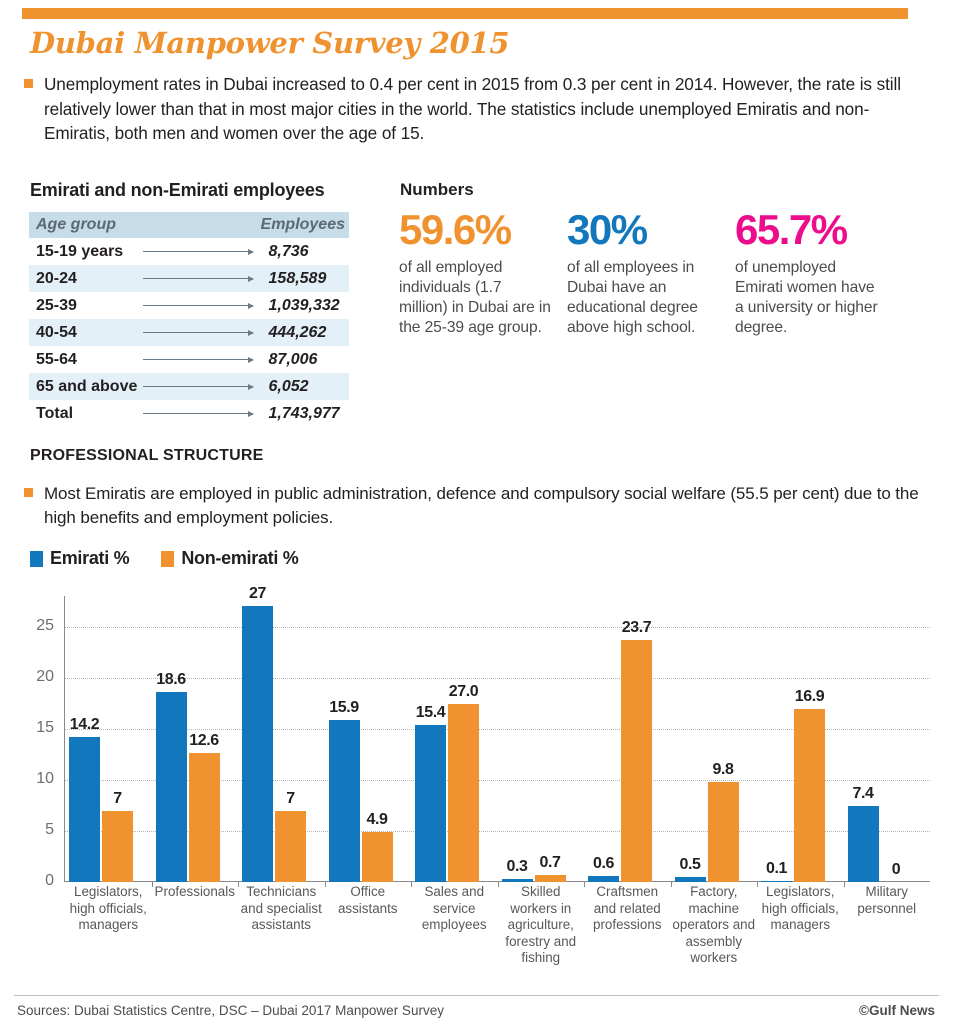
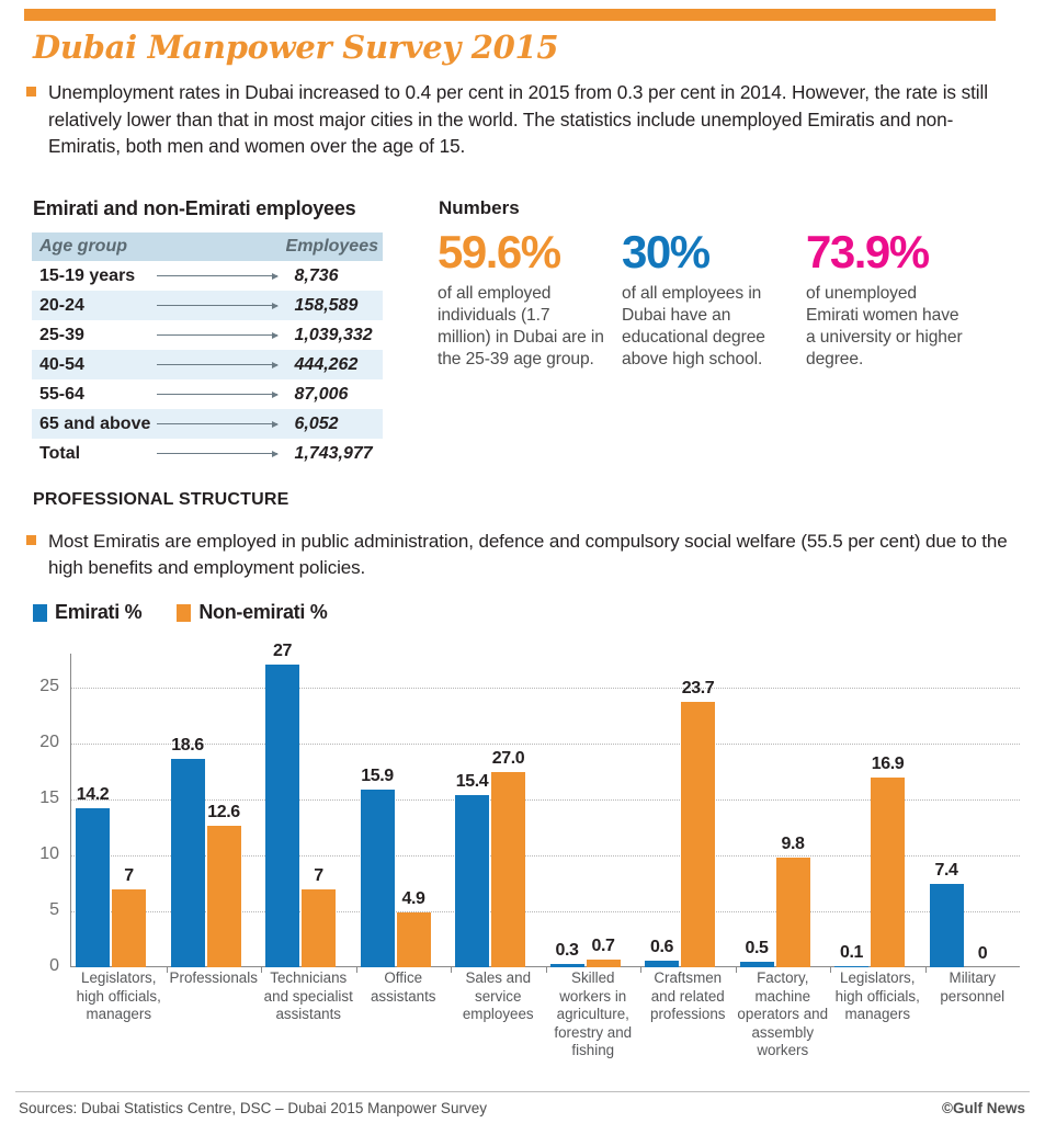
  Dubai Manpower Survey 2015
  Unemployment rates in Dubai increased to 0.4 per cent in 2015 from 0.3 per cent in 2014. However, the rate is still relatively lower than that in most major cities in the world. The statistics include unemployed Emiratis and non-Emiratis, both men and women over the age of 15.
  Emirati and non-Emirati employees
  Age group		Employees
  15-19 years		8,736
  20-24		158,589
  25-39		1,039,332
  40-54		444,262
  55-64		87,006
  65 and above		6,052
  Total		1,743,977
  Numbers
  59.6%
  of all employed individuals (1.7 million) in Dubai are in the 25-39 age group.
  30%
  of all employees in Dubai have an educational degree above high school.
- 65.7%
+ 73.9%
  of unemployed Emirati women have a university or higher degree.
  PROFESSIONAL STRUCTURE
  Most Emiratis are employed in public administration, defence and compulsory social welfare (55.5 per cent) due to the high benefits and employment policies.
  Emirati % Non-emirati %
  0
  5
  10
  15
  20
  25
  14.2
  7
  18.6
  12.6
  27
  7
  15.9
  4.9
  15.4
  27.0
  0.3
  0.7
  0.6
  23.7
  0.5
  9.8
  0.1
  16.9
  7.4
  0
  Legislators, high officials, managers
  Professionals
  Technicians and specialist assistants
  Office assistants
  Sales and service employees
  Skilled workers in agriculture, forestry and fishing
  Craftsmen and related professions
  Factory, machine operators and assembly workers
  Legislators, high officials, managers
  Military personnel
- Sources: Dubai Statistics Centre, DSC – Dubai 2017 Manpower Survey
+ Sources: Dubai Statistics Centre, DSC – Dubai 2015 Manpower Survey
  ©Gulf News
